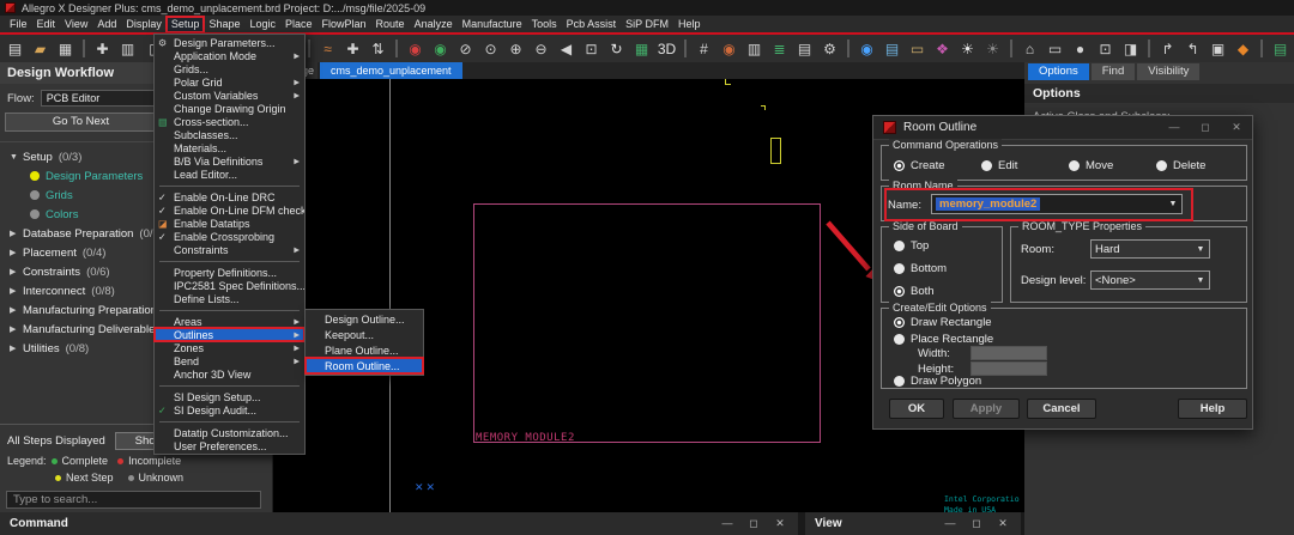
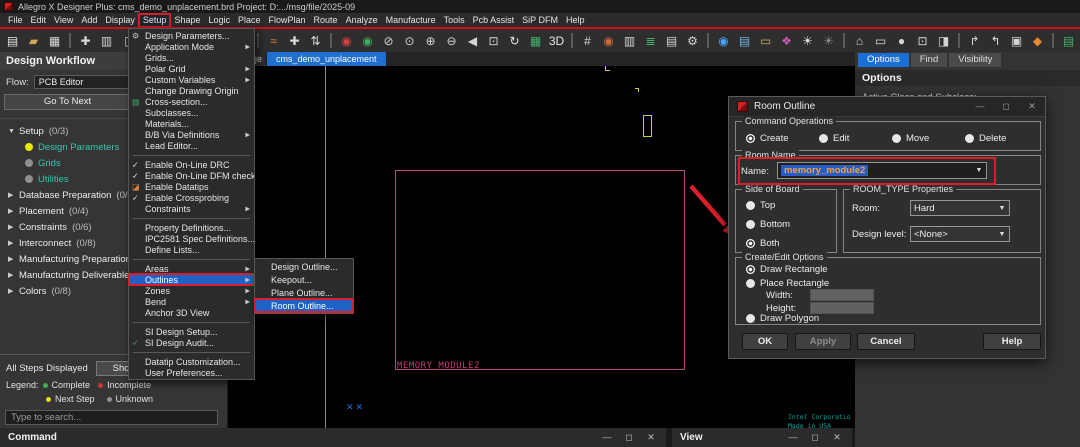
  Allegro X Designer Plus: cms_demo_unplacement.brd Project: D:.../msg/file/2025-09
  File
  Edit
  View
  Add
  Display
  Setup
  Shape
  Logic
  Place
  FlowPlan
  Route
  Analyze
  Manufacture
  Tools
  Pcb Assist
  SiP DFM
  Help
  ▤
  ▰
  ▦
  ✚
  ▥
  ≈
  ✚
  ⇅
  ◉
  ◉
  ⊘
  ⊙
  ⊕
  ⊖
  ◀
  ⊡
  ↻
  ▦
  3D
  #
  ◉
  ▥
  ≣
  ▤
  ⚙
  ◉
  ▤
  ▭
  ❖
  ☀
  ☀
  ⌂
  ▭
  ●
  ⊡
  ◨
  ↱
  ↰
  ▣
  ◆
  ▤
  Design Workflow
  Flow:
  PCB Editor
  Go To Next
  Setup
  (0/3)
  Design Parameters
  Grids
- Colors
+ Utilities
  Database Preparation
  Placement
  (0/4)
  Constraints
  (0/6)
  Interconnect
  (0/8)
  Manufacturing Preparatio
  Manufacturing Deliverable
- Utilities
+ Colors
  (0/8)
  All Steps Displayed
  Legend:
  Complete
  Incomplete
  Next Step
  Unknown
  Type to search...
  cms_demo_unplacement
  MEMORY_MODULE2
  ✕✕
  Intel Corporatio
  Made in USA
  Options
  Find
  Visibility
  Options
  Command
  View
  Room Outline
  Command Operations
  Create
  Edit
  Move
  Delete
  Room Name
  Name:
  memory_module2
  Side of Board
  Top
  Bottom
  Both
  ROOM_TYPE Properties
  Room:
  Hard
  Design level:
  <None>
  Create/Edit Options
  Draw Rectangle
  Place Rectangle
  Width:
  Height:
  Draw Polygon
  OK
  Apply
  Cancel
  Help
  Design Parameters...
  Application Mode
  Grids...
  Polar Grid
  Custom Variables
  Change Drawing Origin
  Cross-section...
  Subclasses...
  Materials...
  B/B Via Definitions
  Lead Editor...
  Enable On-Line DRC
  Enable On-Line DFM check
  Enable Datatips
  Enable Crossprobing
  Constraints
  Property Definitions...
  IPC2581 Spec Definitions...
  Define Lists...
  Areas
  Outlines
  Zones
  Bend
  Anchor 3D View
  SI Design Setup...
  SI Design Audit...
  Datatip Customization...
  User Preferences...
  Design Outline...
  Keepout...
  Plane Outline...
  Room Outline...
